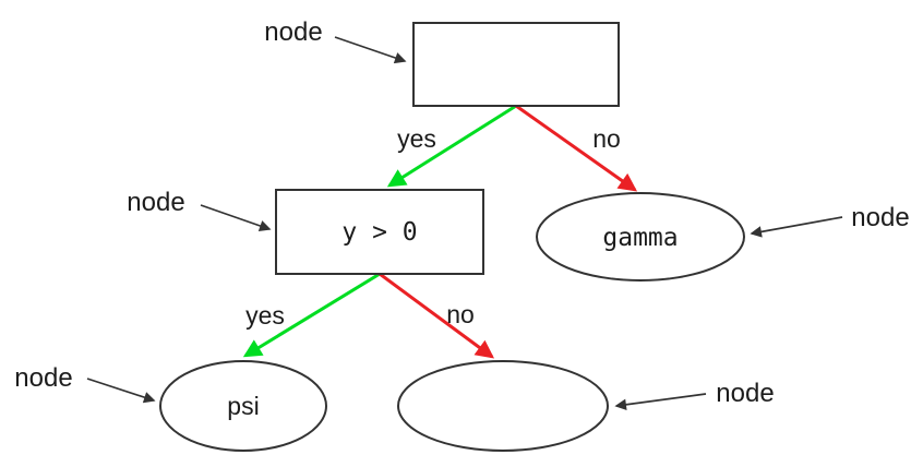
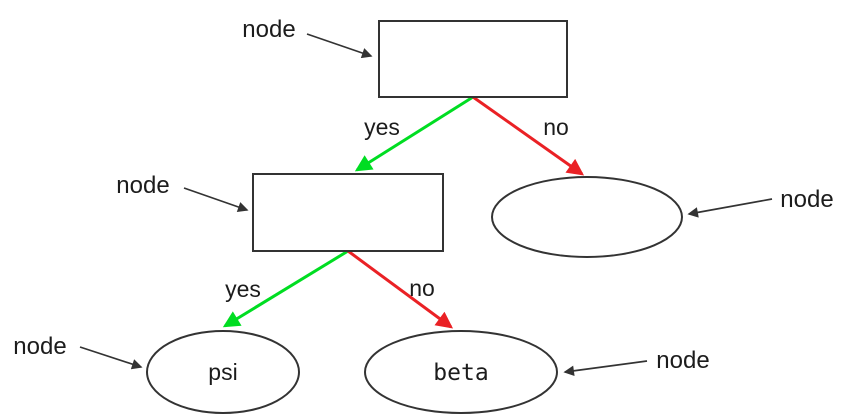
  yes
  no
  yes
  no
- y > 0
- gamma
  psi
+ beta
  node
  node
  node
  node
  node
